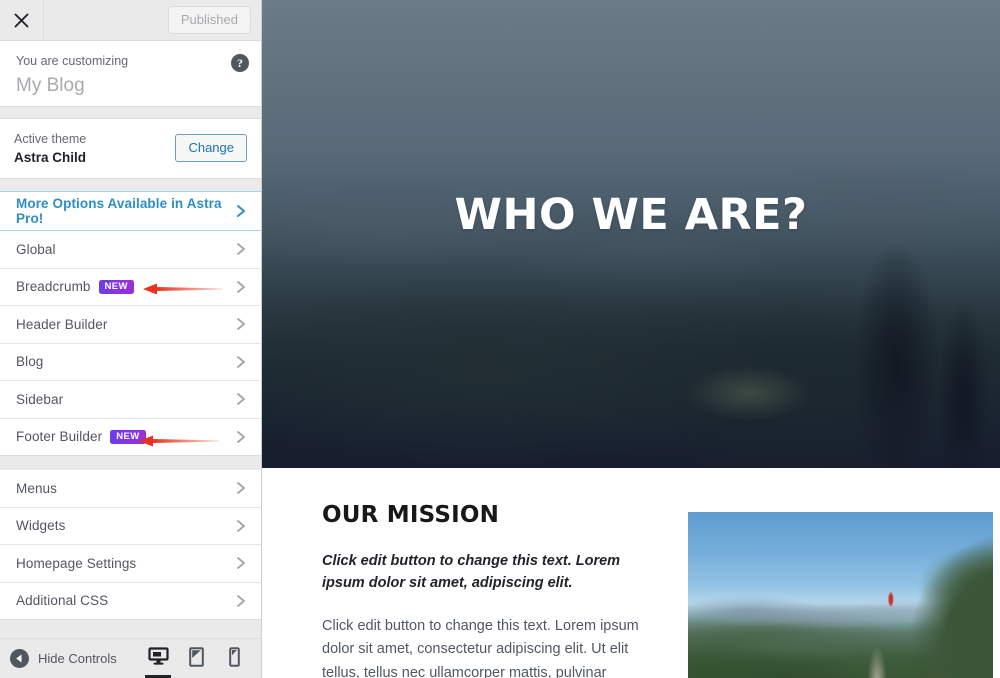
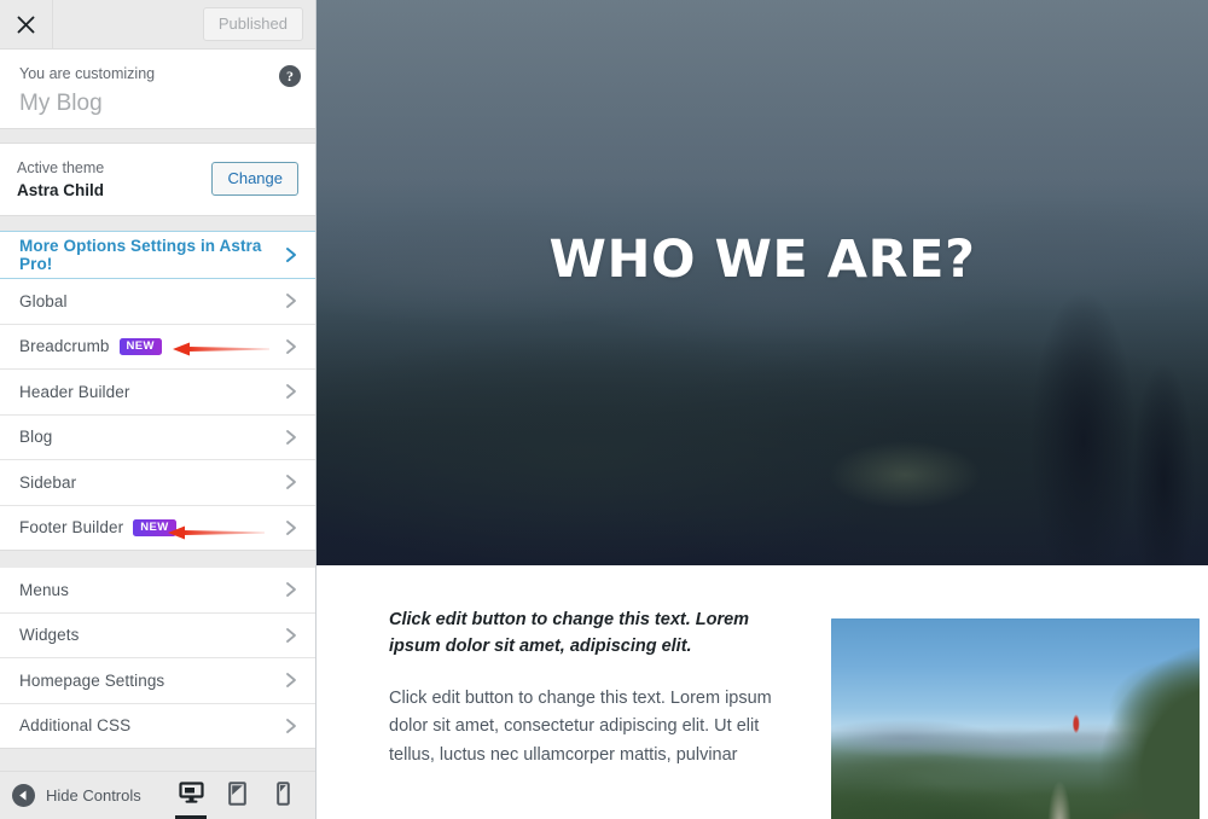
  Published
  You are customizing
  My Blog
  ?
  Active theme
  Astra Child
  Change
- More Options Available in Astra Pro!
+ More Options Settings in Astra Pro!
  Global
  Breadcrumb
  NEW
  Header Builder
  Blog
  Sidebar
  Footer Builder
  NEW
  Menus
  Widgets
  Homepage Settings
  Additional CSS
  Hide Controls
  WHO WE ARE?
- OUR MISSION
  Click edit button to change this text. Lorem ipsum dolor sit amet, adipiscing elit.
- Click edit button to change this text. Lorem ipsum dolor sit amet, consectetur adipiscing elit. Ut elit tellus, tellus nec ullamcorper mattis, pulvinar
+ Click edit button to change this text. Lorem ipsum dolor sit amet, consectetur adipiscing elit. Ut elit tellus, luctus nec ullamcorper mattis, pulvinar
